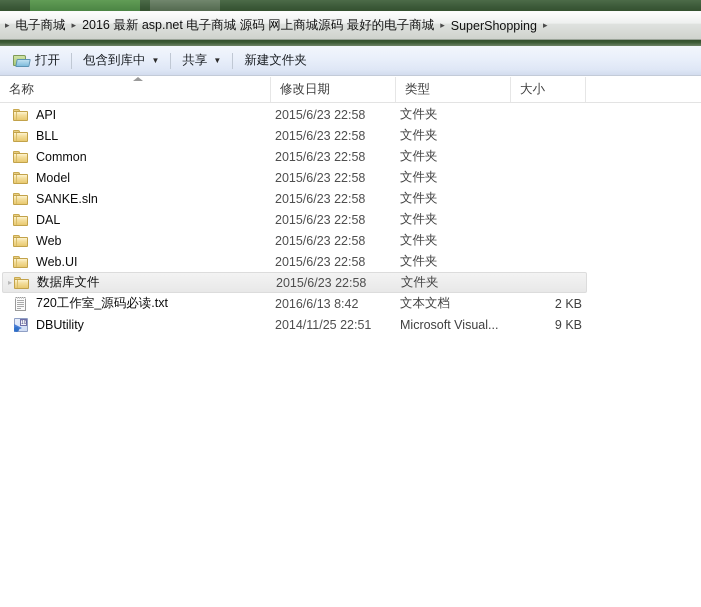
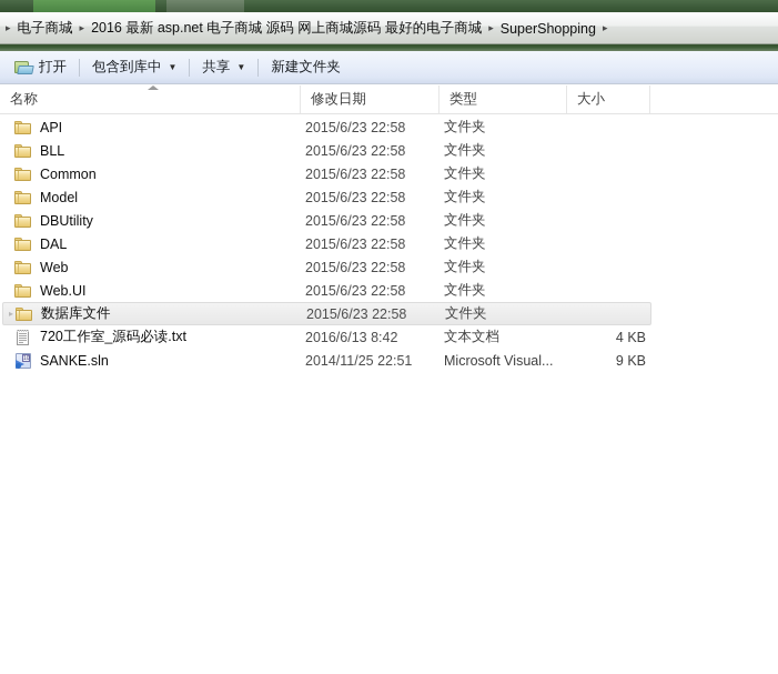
  ▸
  电子商城
  ▸
  2016 最新 asp.net 电子商城 源码 网上商城源码 最好的电子商城
  ▸
  SuperShopping
  ▸
  打开
  包含到库中
  ▼
  共享
  ▼
  新建文件夹
  名称
  修改日期
  类型
  大小
  API
  2015/6/23 22:58
  文件夹
  BLL
  2015/6/23 22:58
  文件夹
  Common
  2015/6/23 22:58
  文件夹
  Model
  2015/6/23 22:58
  文件夹
- SANKE.sln
+ DBUtility
  2015/6/23 22:58
  文件夹
  DAL
  2015/6/23 22:58
  文件夹
  Web
  2015/6/23 22:58
  文件夹
  Web.UI
  2015/6/23 22:58
  文件夹
  ▸
  数据库文件
  2015/6/23 22:58
  文件夹
  720工作室_源码必读.txt
  2016/6/13 8:42
  文本文档
- 2 KB
+ 4 KB
- DBUtility
+ SANKE.sln
  2014/11/25 22:51
  Microsoft Visual...
  9 KB
